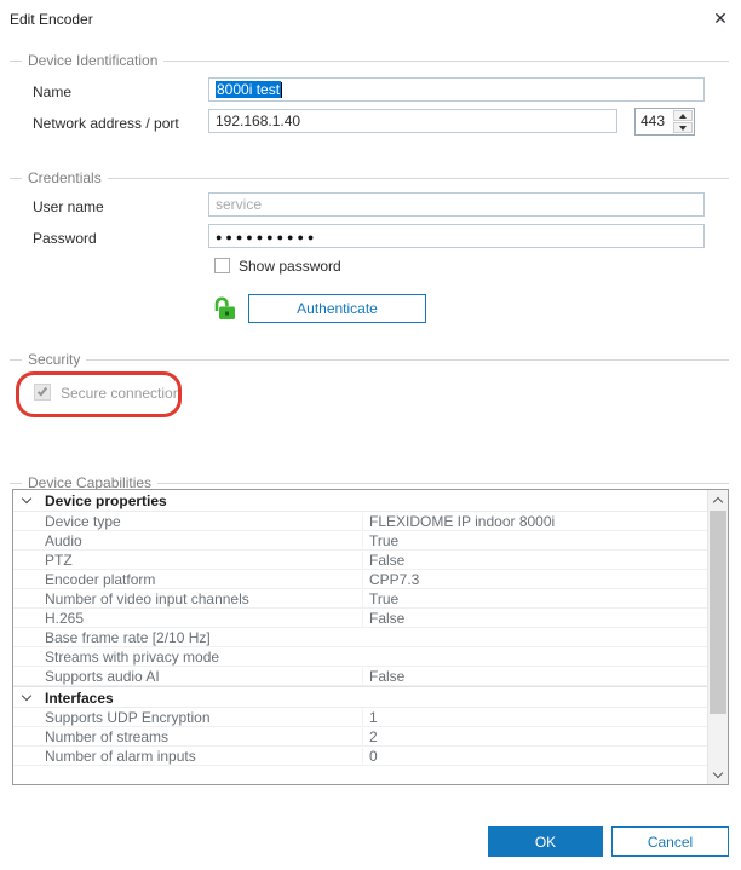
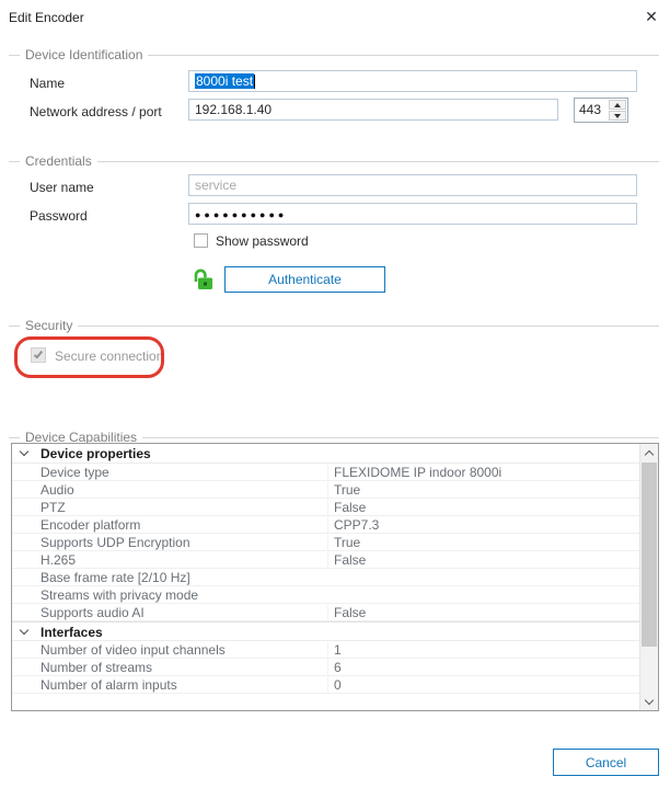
  Edit Encoder
  ✕
  Device Identification
  Name
  8000i test
  Network address / port
  192.168.1.40
  443
  Credentials
  User name
  service
  Password
  ●●●●●●●●●●
  Show password
  Authenticate
  Security
  Secure connection
  Device Capabilities
  Device properties
  Device type
  FLEXIDOME IP indoor 8000i
  Audio
  True
  PTZ
  False
  Encoder platform
  CPP7.3
- Number of video input channels
+ Supports UDP Encryption
  True
  H.265
  False
  Base frame rate [2/10 Hz]
  Streams with privacy mode
  Supports audio AI
  False
  Interfaces
- Supports UDP Encryption
+ Number of video input channels
  1
  Number of streams
- 2
+ 6
  Number of alarm inputs
  0
- OK
  Cancel
